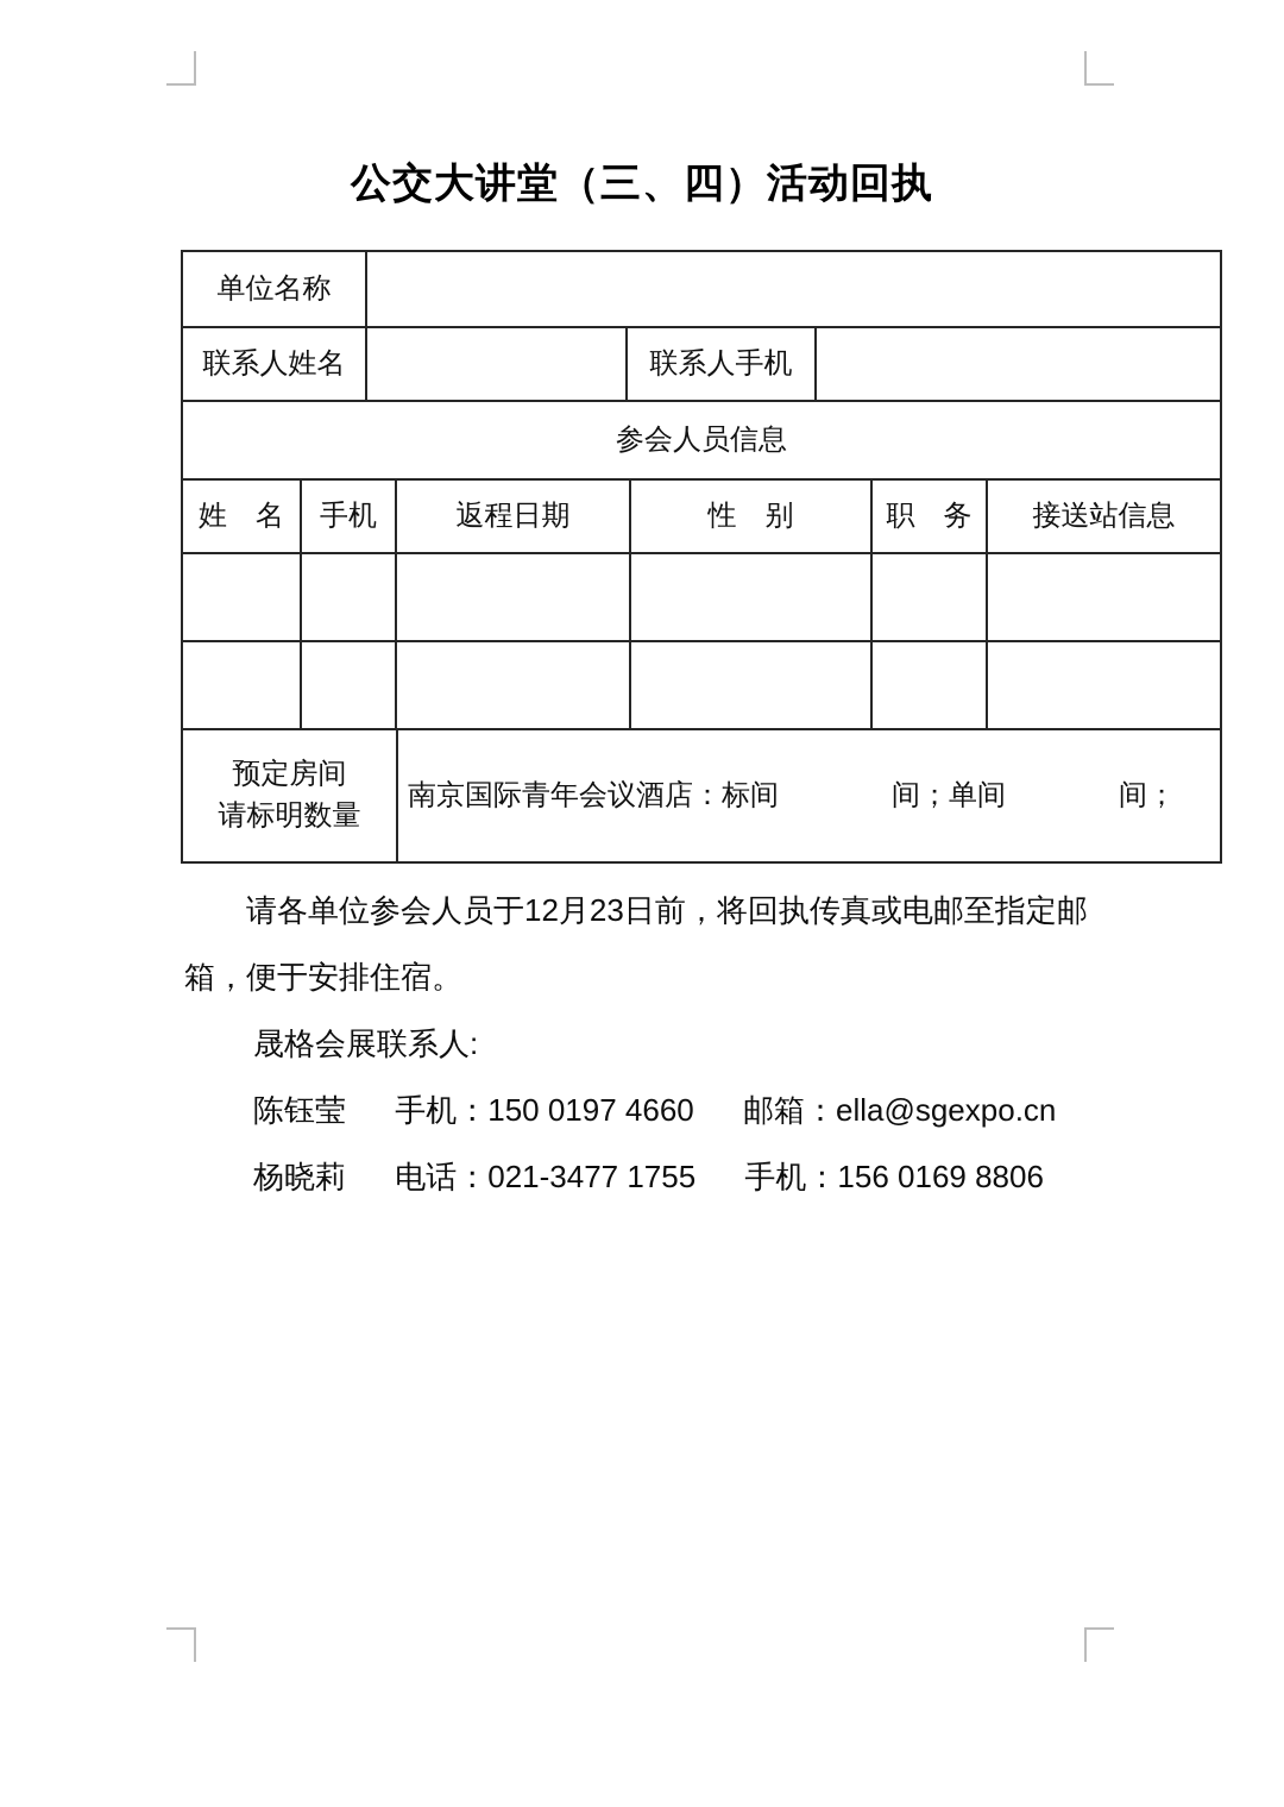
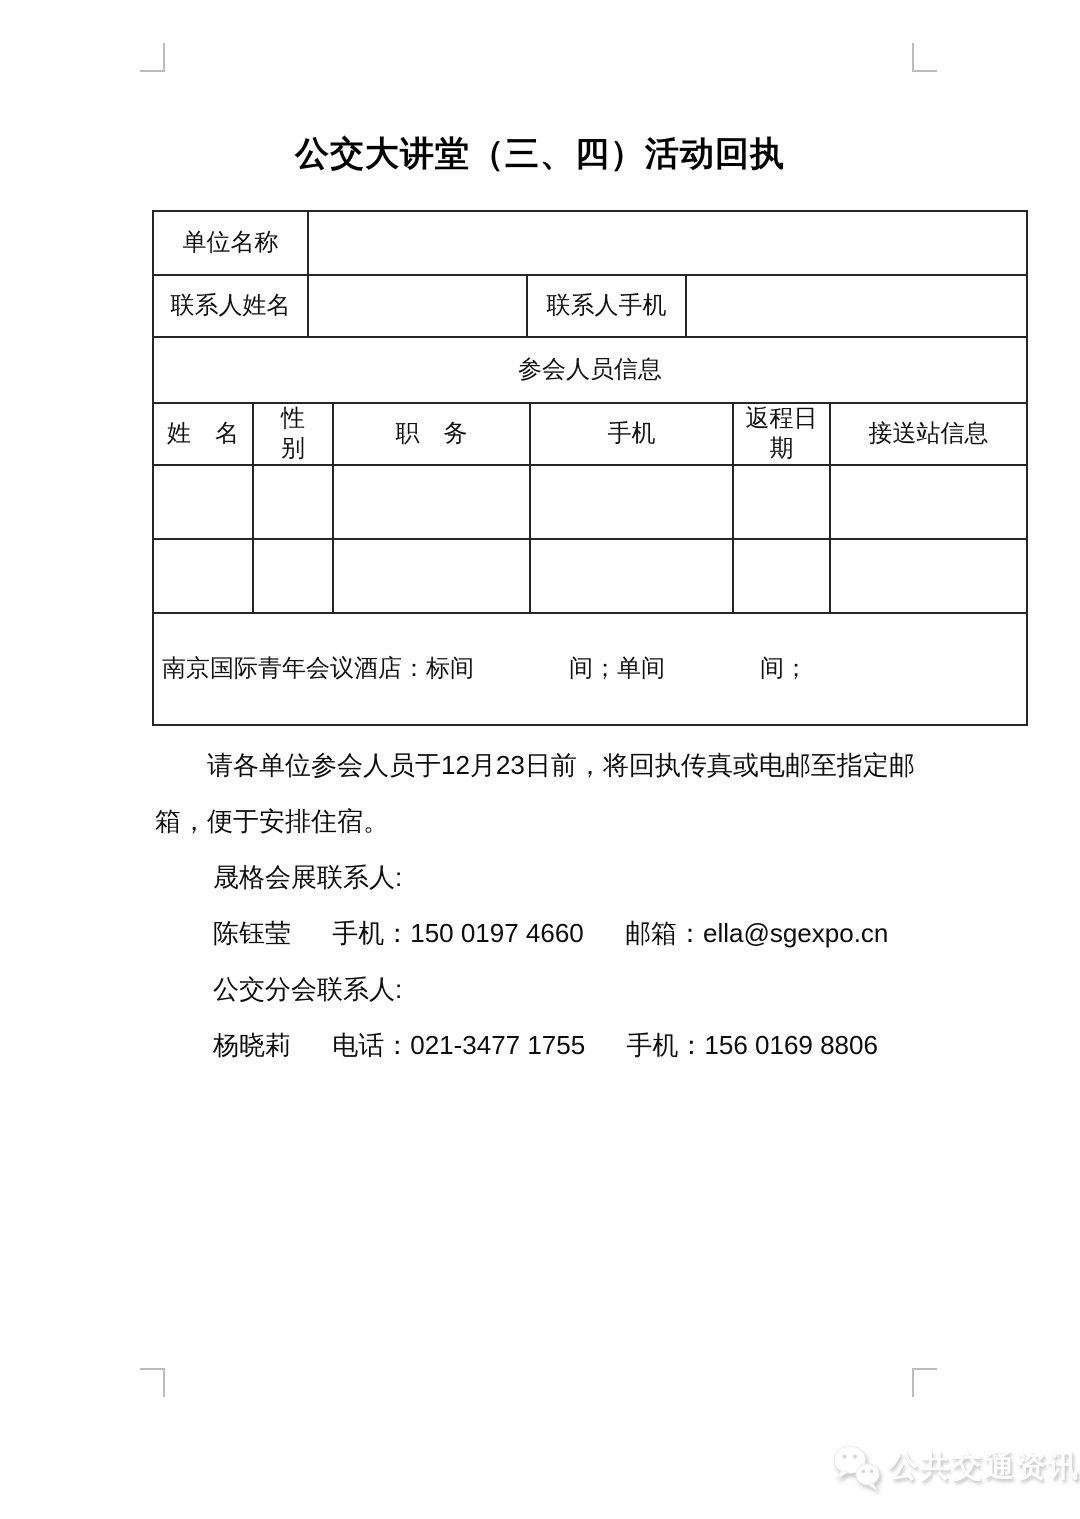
  公交大讲堂（三、四）活动回执
  单位名称
  联系人姓名
  联系人手机
  参会人员信息
  姓 名
- 手机
+ 性 别
- 返程日期
+ 职 务
- 性 别
+ 手机
- 职 务
+ 返程日期
  接送站信息
- 预定房间
- 请标明数量
  南京国际青年会议酒店：标间
  间；单间
  间；
  请各单位参会人员于12月23日前，将回执传真或电邮至指定邮
  箱，便于安排住宿。
  晟格会展联系人:
  陈钰莹 手机：150 0197 4660 邮箱：ella@sgexpo.cn
+ 公交分会联系人:
  杨晓莉 电话：021-3477 1755 手机：156 0169 8806
+ 公共交通资讯
